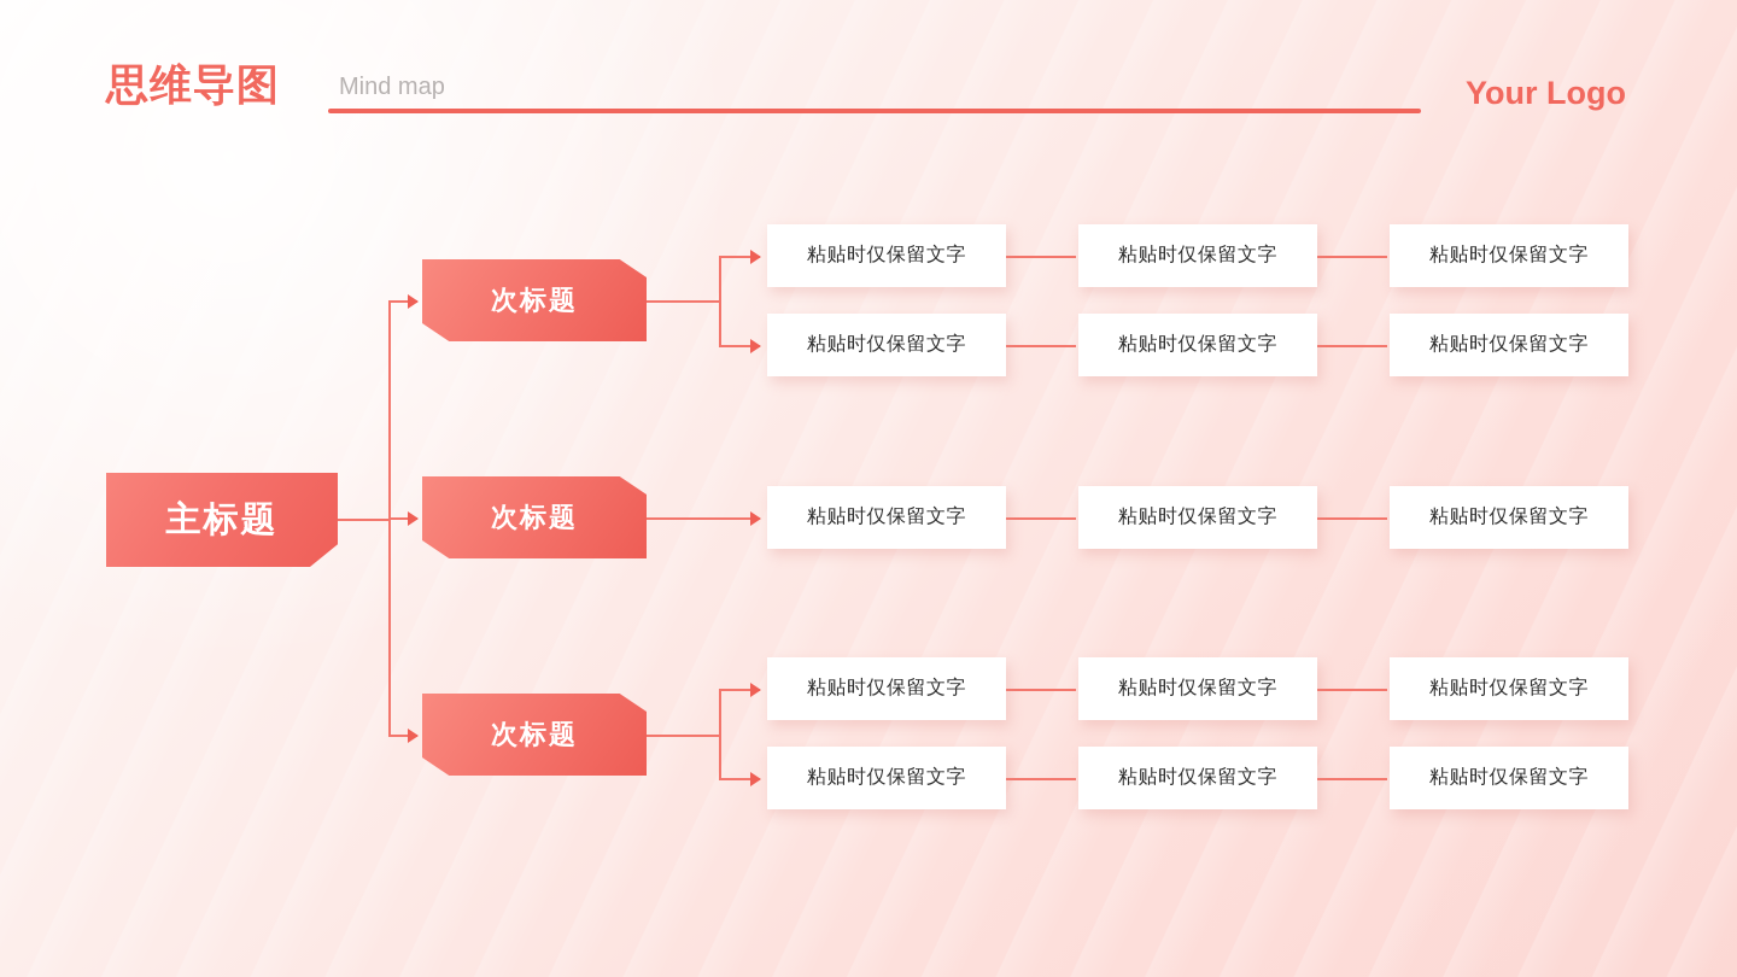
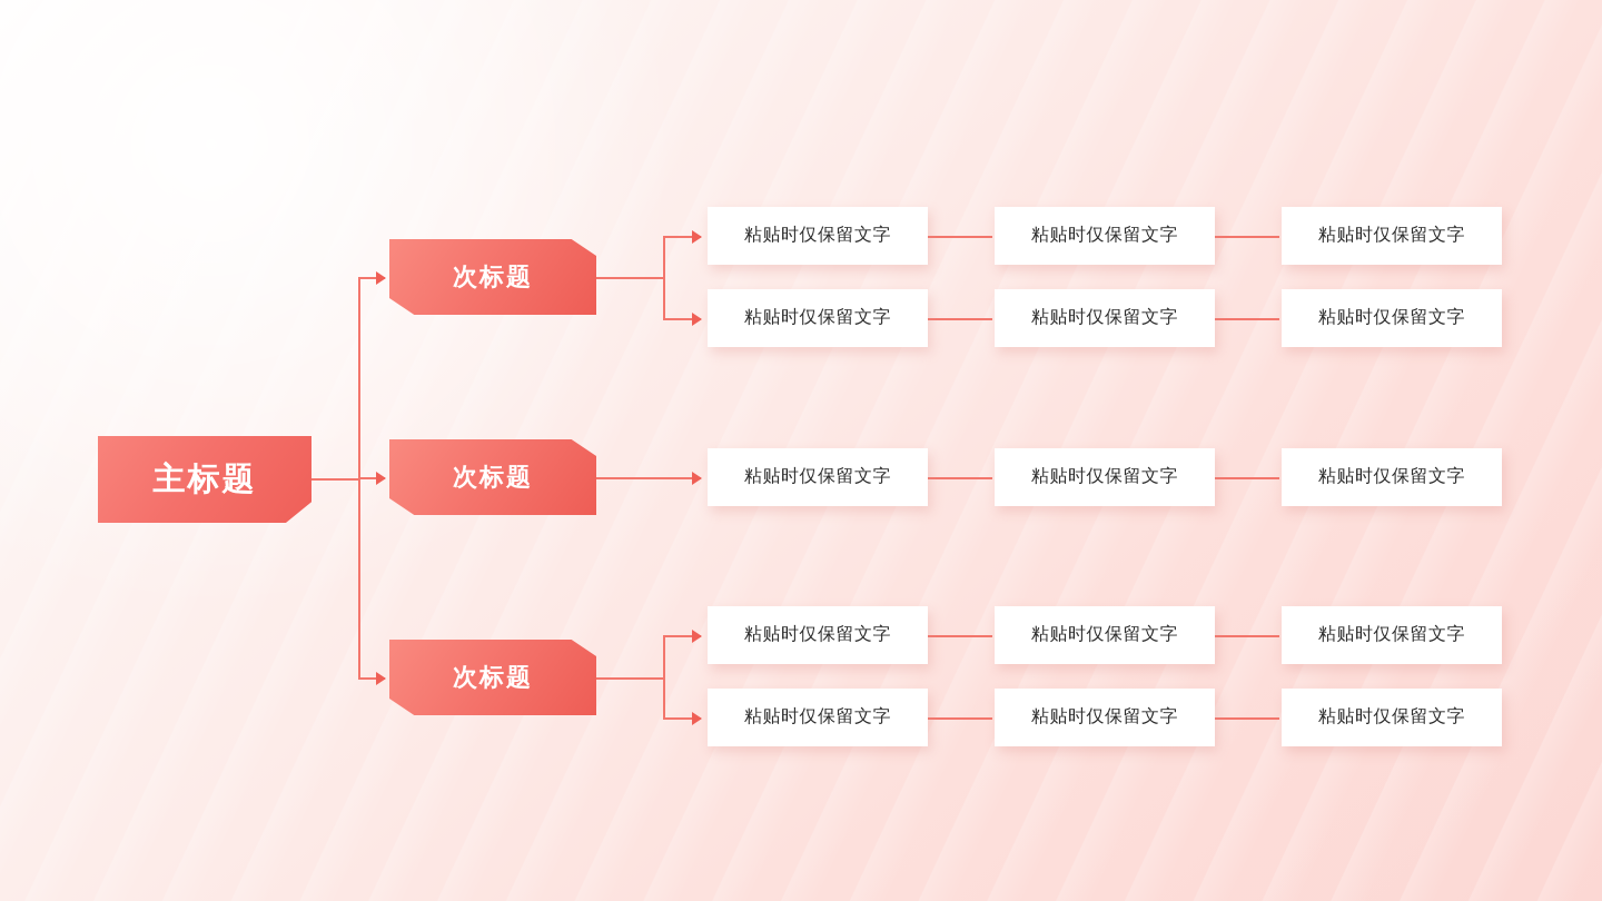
- 思维导图
- Mind map
- Your Logo
  主标题
  次标题
  次标题
  次标题
  粘贴时仅保留文字
  粘贴时仅保留文字
  粘贴时仅保留文字
  粘贴时仅保留文字
  粘贴时仅保留文字
  粘贴时仅保留文字
  粘贴时仅保留文字
  粘贴时仅保留文字
  粘贴时仅保留文字
  粘贴时仅保留文字
  粘贴时仅保留文字
  粘贴时仅保留文字
  粘贴时仅保留文字
  粘贴时仅保留文字
  粘贴时仅保留文字
